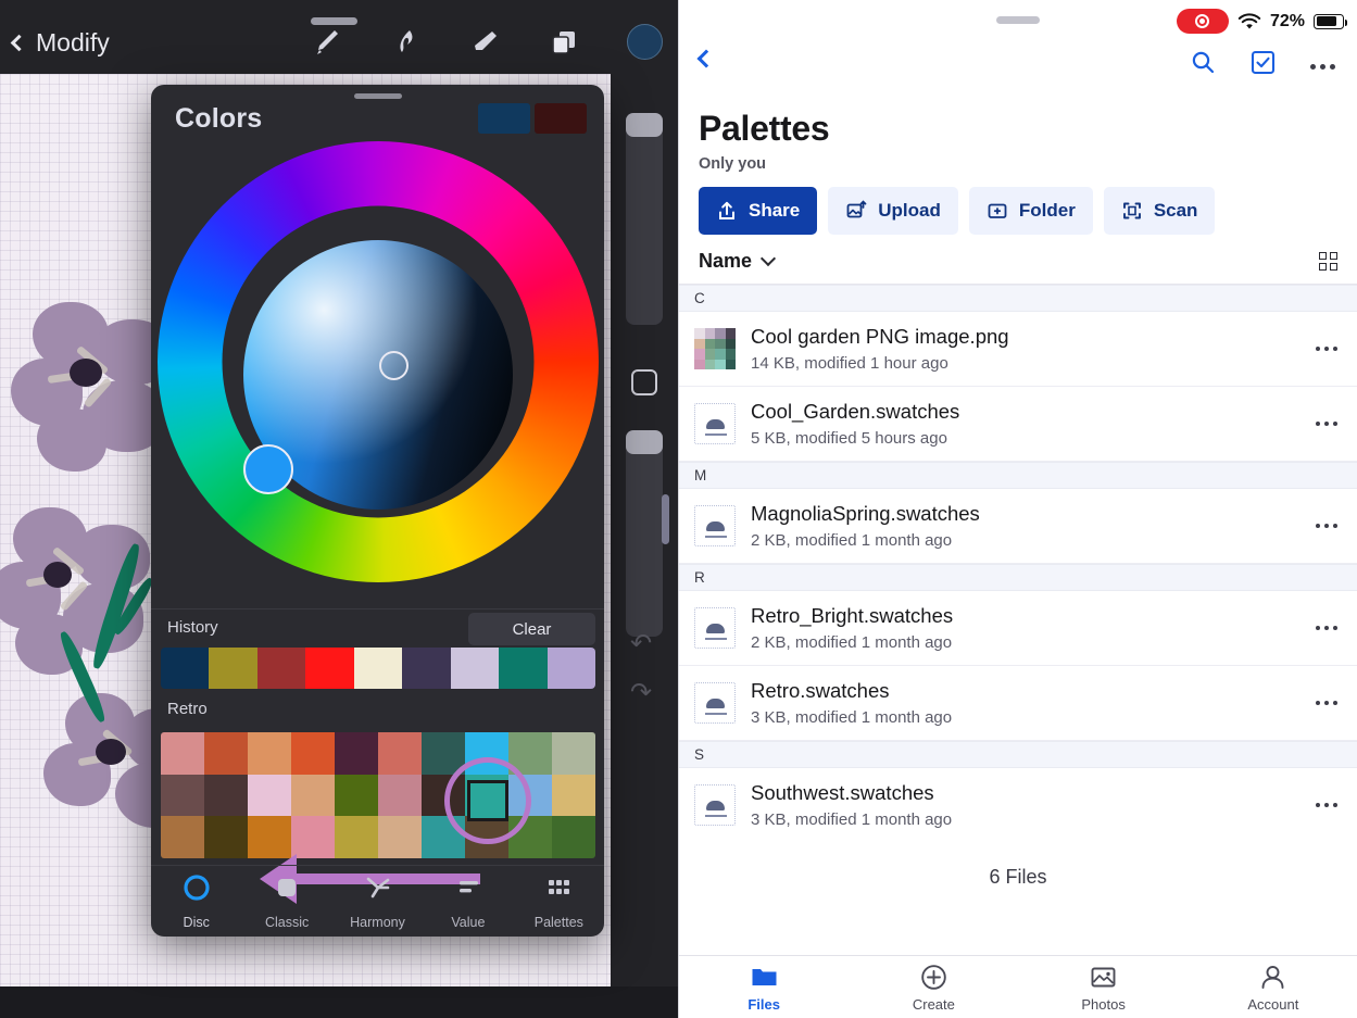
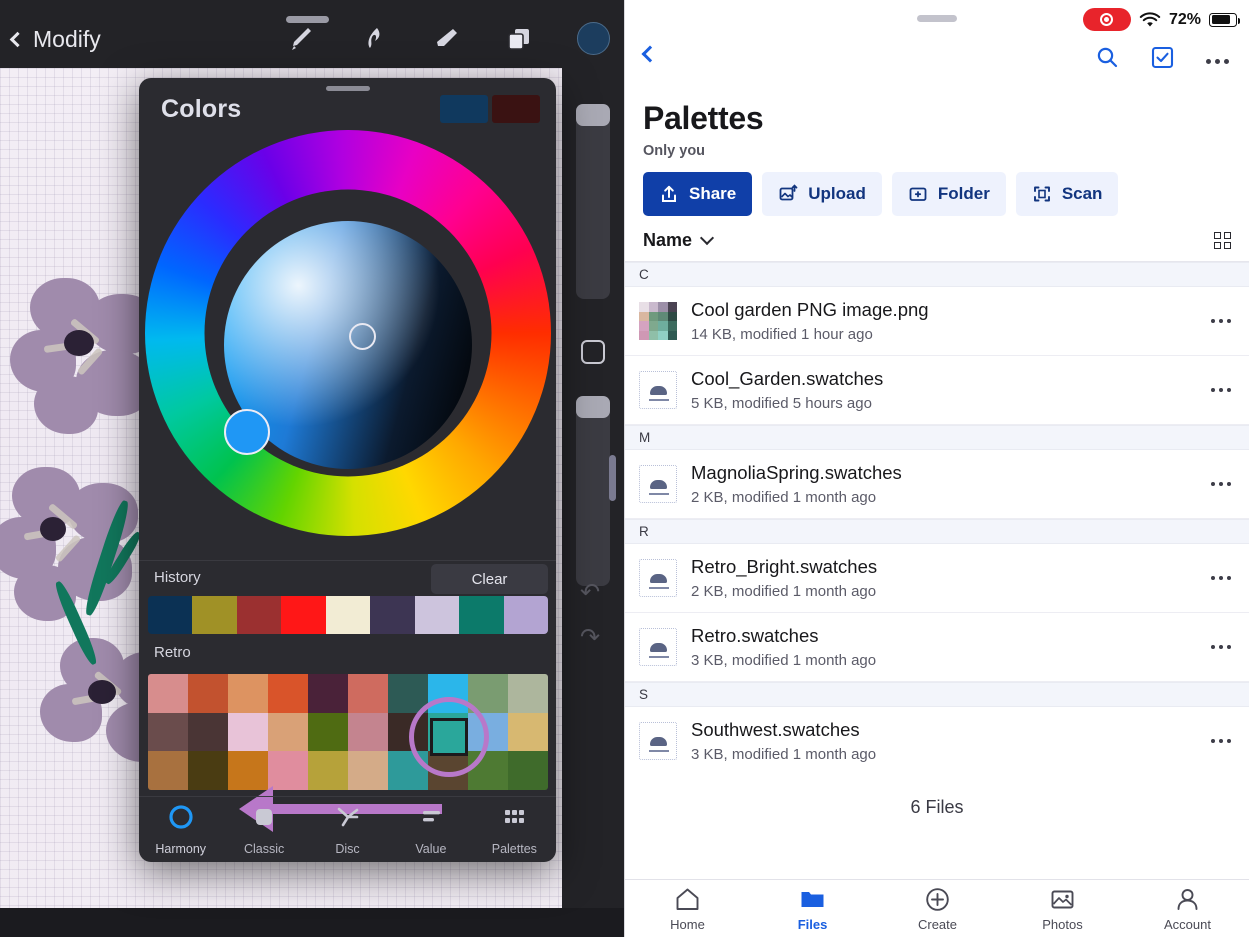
  Modify
  ↶
  ↷
  Colors
  History
  Clear
  Retro
- Disc
+ Harmony
  Classic
- Harmony
+ Disc
  Value
  Palettes
  72%
  Palettes
  Only you
  Share
  Upload
  Folder
  Scan
  Name
  C
  Cool garden PNG image.png
  14 KB, modified 1 hour ago
  Cool_Garden.swatches
  5 KB, modified 5 hours ago
  M
  MagnoliaSpring.swatches
  2 KB, modified 1 month ago
  R
  Retro_Bright.swatches
  2 KB, modified 1 month ago
  Retro.swatches
  3 KB, modified 1 month ago
  S
  Southwest.swatches
  3 KB, modified 1 month ago
  6 Files
+ Home
  Files
  Create
  Photos
  Account
